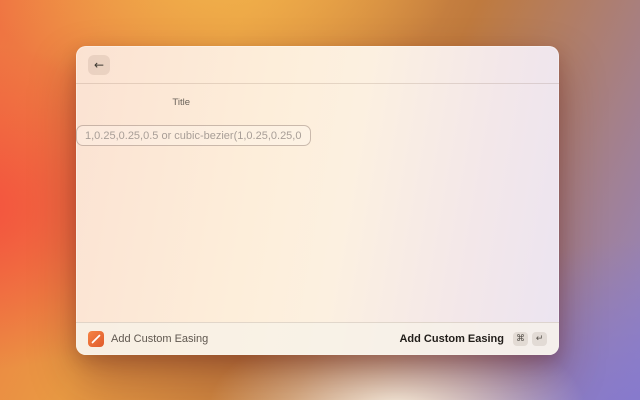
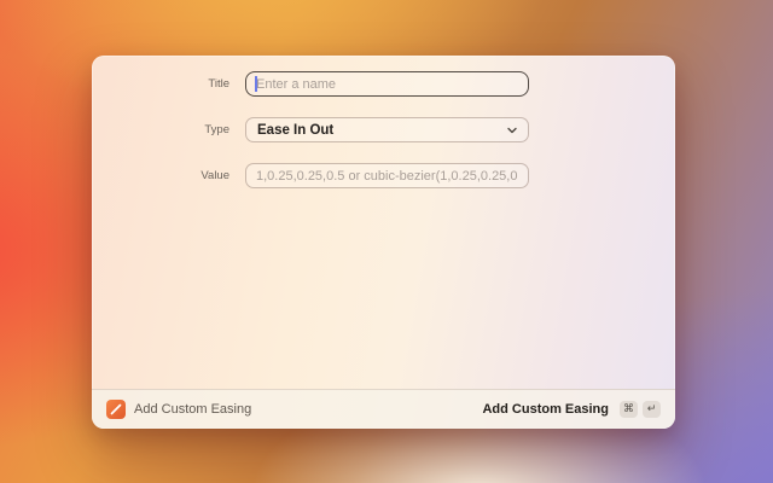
- ←
  Title
+ Enter a name
+ Type
+ Ease In Out
+ Value
  1,0.25,0.25,0.5 or cubic-bezier(1,0.25,0.25,0
  Add Custom Easing
  Add Custom Easing
  ⌘
  ↵
